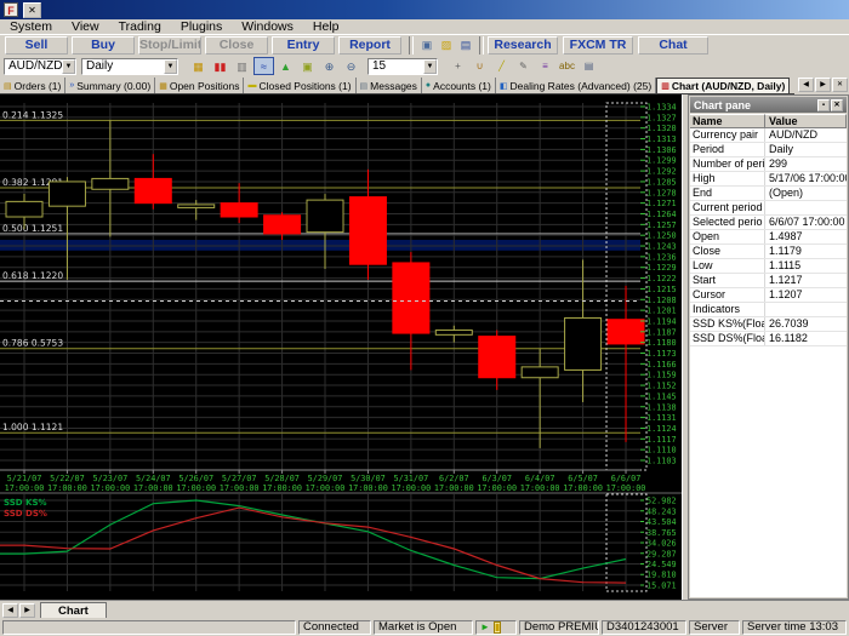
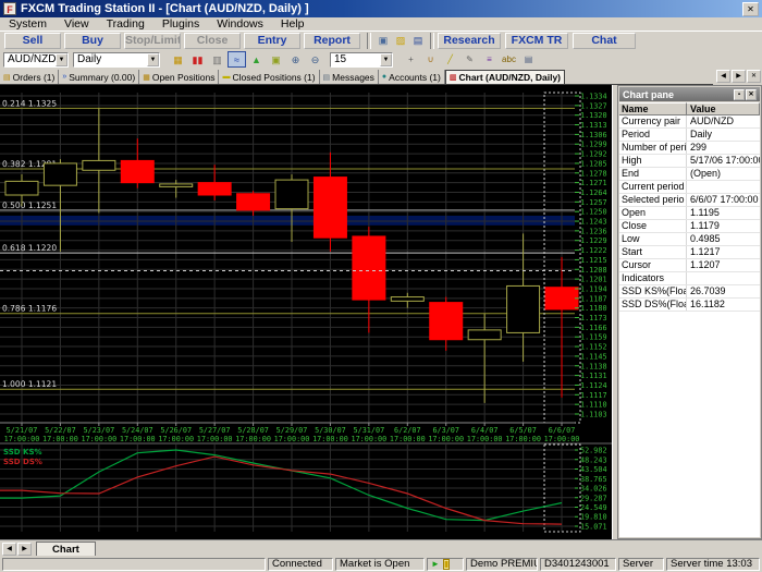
  F
+ FXCM Trading Station II - [Chart (AUD/NZD, Daily) ]
  ✕
  System
  View
  Trading
  Plugins
  Windows
  Help
  Sell
  Buy
  Stop/Limit
  Close
  Entry
  Report
  ▣
  ▨
  ▤
  Research
  FXCM TR
  Chat
  AUD/NZD
  Daily
  ▦
  ▮▮
  ▥
  ≈
  ▲
  ▣
  ⊕
  ⊖
  15
  +
  ∪
  ╱
  ✎
  ≡
  abc
  ▤
  Orders (1)
  Summary (0.00)
  Open Positions
  Closed Positions (1)
  Messages
  Accounts (1)
- Dealing Rates (Advanced) (25)
  Chart (AUD/NZD, Daily)
  0.214 1.1325
  0.382 1.1
  0.500 1.1251
  0.618 1.1220
- 0.786 0.5753
+ 0.786 1.1176
  1.000 1.1121
  1.1334
  1.1327
  1.1320
  1.1313
  1.1306
  1.1299
  1.1292
  1.1285
  1.1278
  1.1271
  1.1264
  1.1257
  1.1250
  1.1243
  1.1236
  1.1229
  1.1222
  1.1215
  1.1208
  1.1201
  1.1194
  1.1187
  1.1180
  1.1173
  1.1166
  1.1159
  1.1152
  1.1145
  1.1138
  1.1131
  1.1124
  1.1117
  1.1110
  1.1103
  5/21/07
  17:00:00
  5/22/07
  17:00:00
  5/23/07
  17:00:00
  5/24/07
  17:00:00
  5/26/07
  17:00:00
  5/27/07
  17:00:00
  5/28/07
  17:00:00
  5/29/07
  17:00:00
  5/30/07
  17:00:00
  5/31/07
  17:00:00
  6/2/07
  17:00:00
  6/3/07
  17:00:00
  6/4/07
  17:00:00
  6/5/07
  17:00:00
  6/6/07
  17:00:00
  SSD KS%
  SSD DS%
  52.982
  48.243
  43.504
  38.765
  34.026
  29.287
  24.549
  19.810
  15.071
  Chart pane
  Name
  Value
  Currency pair
  AUD/NZD
  Period
  Daily
  Number of peri
  299
  High
  5/17/06 17:00:0
  End
  (Open)
  Current period
  Selected perio
  6/6/07 17:00:00
  Open
- 1.4987
+ 1.1195
  Close
  1.1179
  Low
- 1.1115
+ 0.4985
  Start
  1.1217
  Cursor
  1.1207
  Indicators
  SSD KS%(Floa
  26.7039
  SSD DS%(Floa
  16.1182
  Chart
  Connected
  Market is Open
  ►
  ▮
  Demo PREMIU
  D3401243001
  Server
  Server time 13:03
